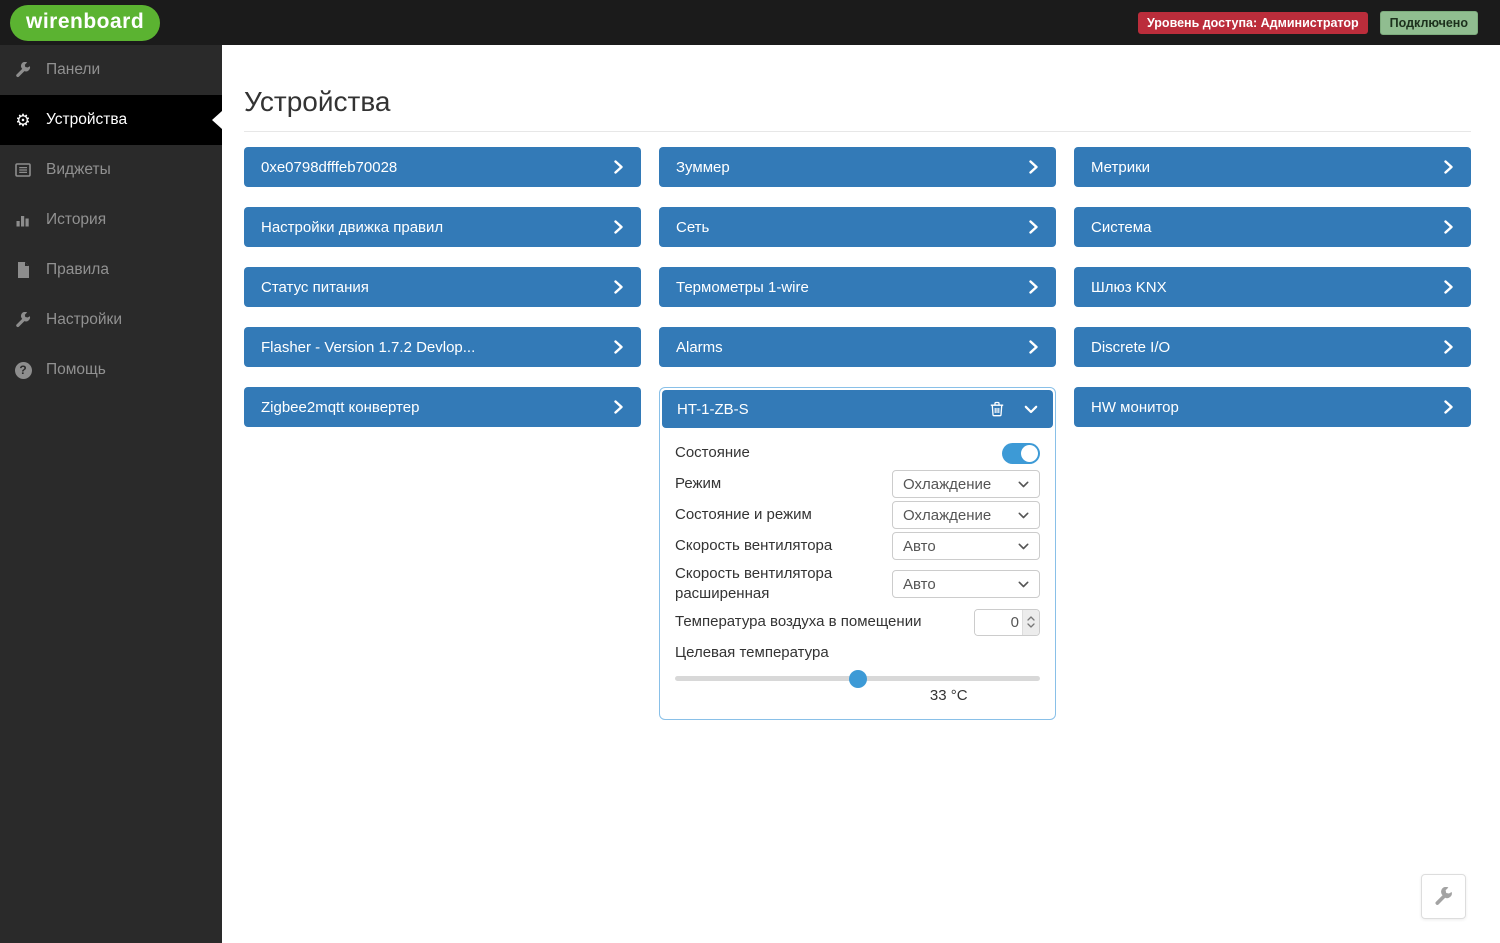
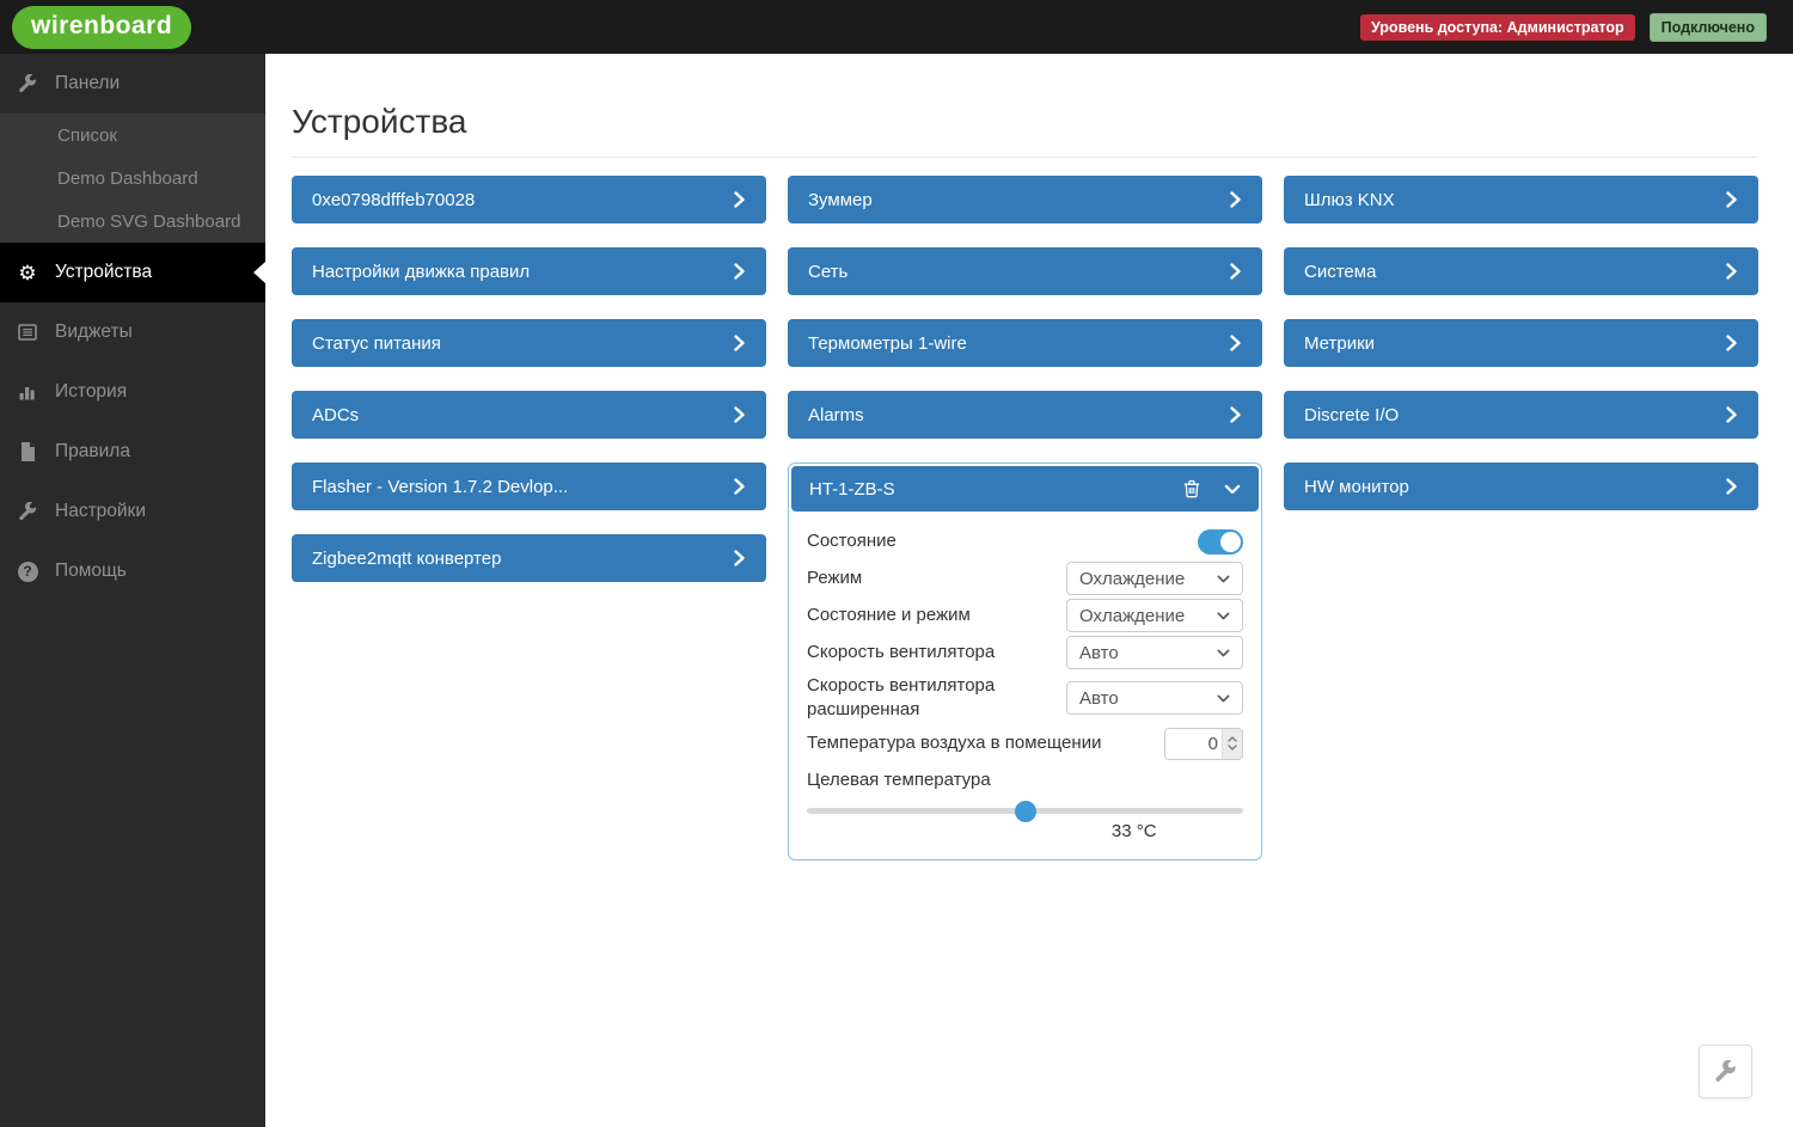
  wirenboard
  Уровень доступа: Администратор
  Подключено
  Панели
+ Список
+ Demo Dashboard
+ Demo SVG Dashboard
  ⚙
  Устройства
  Виджеты
  История
  Правила
  Настройки
  ?
  Помощь
  Устройства
  0xe0798dfffeb70028
  Настройки движка правил
  Статус питания
+ ADCs
  Flasher - Version 1.7.2 Devlop...
  Zigbee2mqtt конвертер
  Зуммер
  Сеть
  Термометры 1-wire
  Alarms
  HT-1-ZB-S
  Состояние
  Режим
  Охлаждение
  Состояние и режим
  Охлаждение
  Скорость вентилятора
  Авто
  Скорость вентилятора расширенная
  Авто
  Температура воздуха в помещении
  0
  Целевая температура
  33 °C
- Метрики
+ Шлюз KNX
  Система
- Шлюз KNX
+ Метрики
  Discrete I/O
  HW монитор
